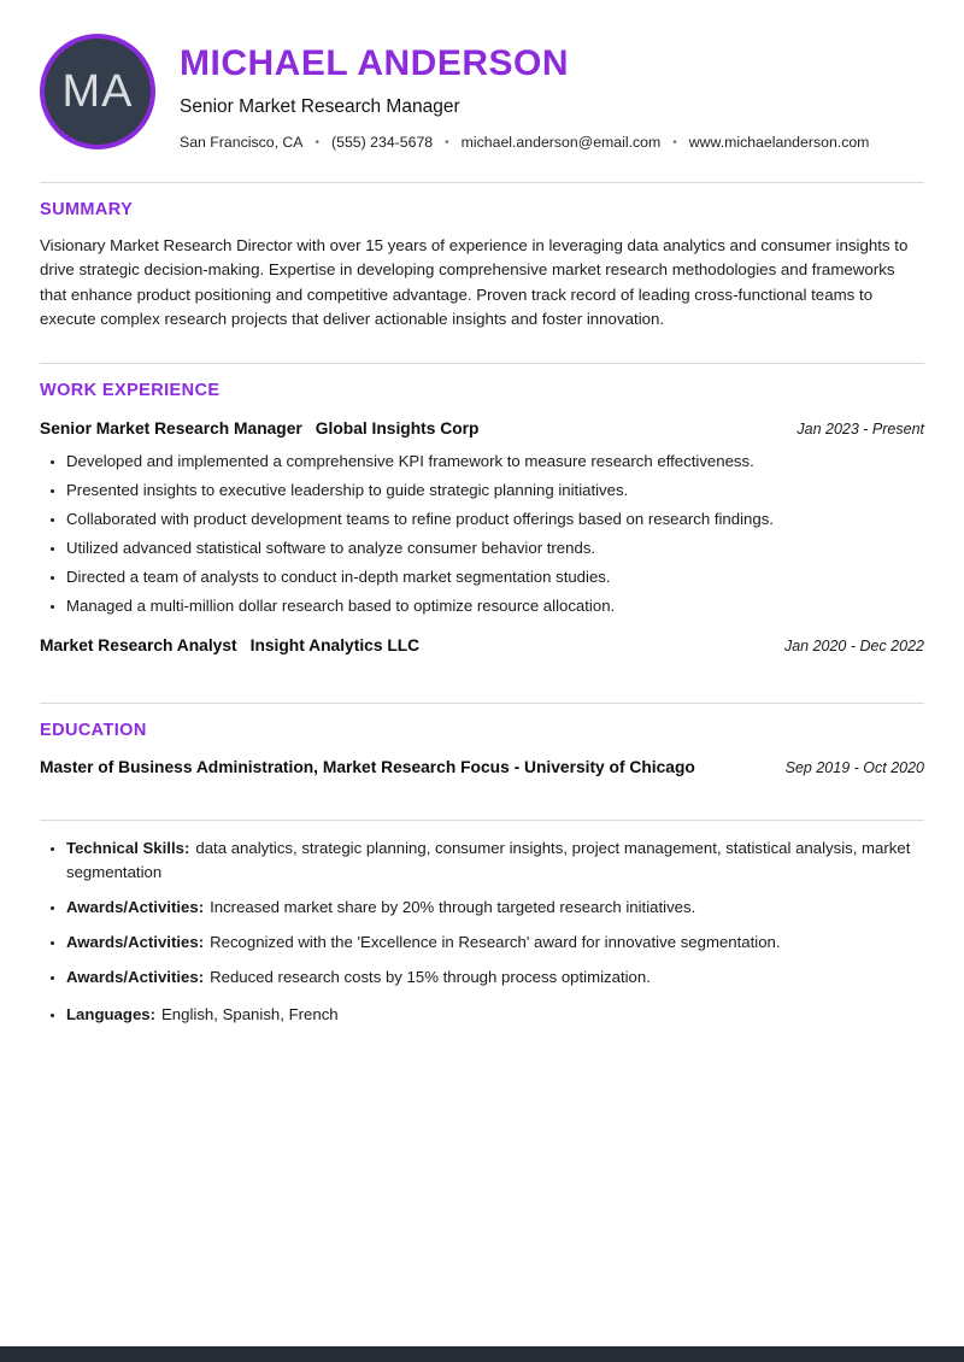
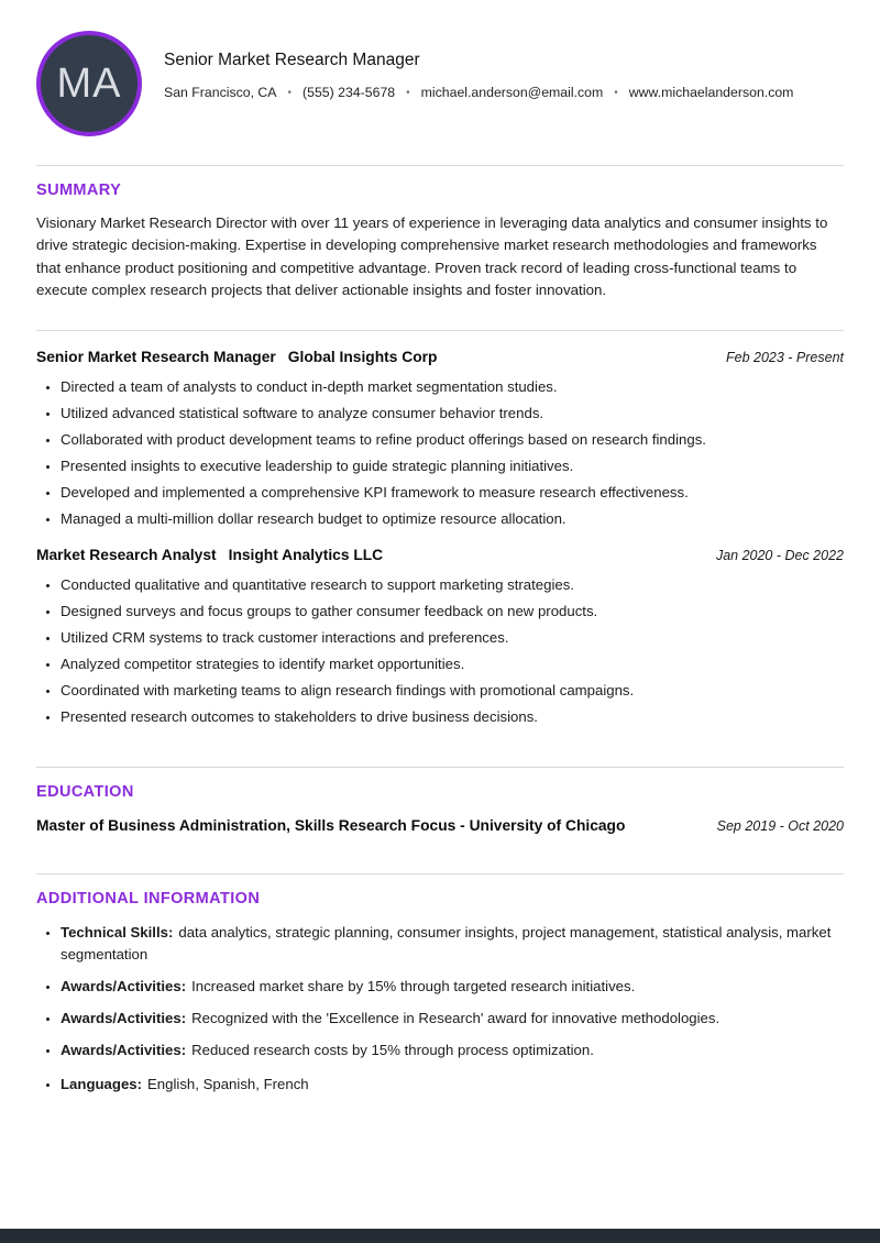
  MA
- MICHAEL ANDERSON
  Senior Market Research Manager
  San Francisco, CA
  •
  (555) 234-5678
  •
  michael.anderson@email.com
  •
  www.michaelanderson.com
  SUMMARY
- Visionary Market Research Director with over 15 years of experience in leveraging data analytics and consumer insights to drive strategic decision-making. Expertise in developing comprehensive market research methodologies and frameworks that enhance product positioning and competitive advantage. Proven track record of leading cross-functional teams to execute complex research projects that deliver actionable insights and foster innovation.
+ Visionary Market Research Director with over 11 years of experience in leveraging data analytics and consumer insights to drive strategic decision-making. Expertise in developing comprehensive market research methodologies and frameworks that enhance product positioning and competitive advantage. Proven track record of leading cross-functional teams to execute complex research projects that deliver actionable insights and foster innovation.
- WORK EXPERIENCE
  Senior Market Research Manager Global Insights Corp
- Jan 2023 - Present
+ Feb 2023 - Present
- Developed and implemented a comprehensive KPI framework to measure research effectiveness.
+ Directed a team of analysts to conduct in-depth market segmentation studies.
- Presented insights to executive leadership to guide strategic planning initiatives.
+ Utilized advanced statistical software to analyze consumer behavior trends.
  Collaborated with product development teams to refine product offerings based on research findings.
- Utilized advanced statistical software to analyze consumer behavior trends.
+ Presented insights to executive leadership to guide strategic planning initiatives.
- Directed a team of analysts to conduct in-depth market segmentation studies.
+ Developed and implemented a comprehensive KPI framework to measure research effectiveness.
- Managed a multi-million dollar research based to optimize resource allocation.
+ Managed a multi-million dollar research budget to optimize resource allocation.
  Market Research Analyst Insight Analytics LLC
  Jan 2020 - Dec 2022
+ Conducted qualitative and quantitative research to support marketing strategies.
+ Designed surveys and focus groups to gather consumer feedback on new products.
+ Utilized CRM systems to track customer interactions and preferences.
+ Analyzed competitor strategies to identify market opportunities.
+ Coordinated with marketing teams to align research findings with promotional campaigns.
+ Presented research outcomes to stakeholders to drive business decisions.
  EDUCATION
- Master of Business Administration, Market Research Focus - University of Chicago
+ Master of Business Administration, Skills Research Focus - University of Chicago
  Sep 2019 - Oct 2020
+ ADDITIONAL INFORMATION
  Technical Skills: data analytics, strategic planning, consumer insights, project management, statistical analysis, market segmentation
- Awards/Activities: Increased market share by 20% through targeted research initiatives.
+ Awards/Activities: Increased market share by 15% through targeted research initiatives.
- Awards/Activities: Recognized with the 'Excellence in Research' award for innovative segmentation.
+ Awards/Activities: Recognized with the 'Excellence in Research' award for innovative methodologies.
  Awards/Activities: Reduced research costs by 15% through process optimization.
  Languages: English, Spanish, French
